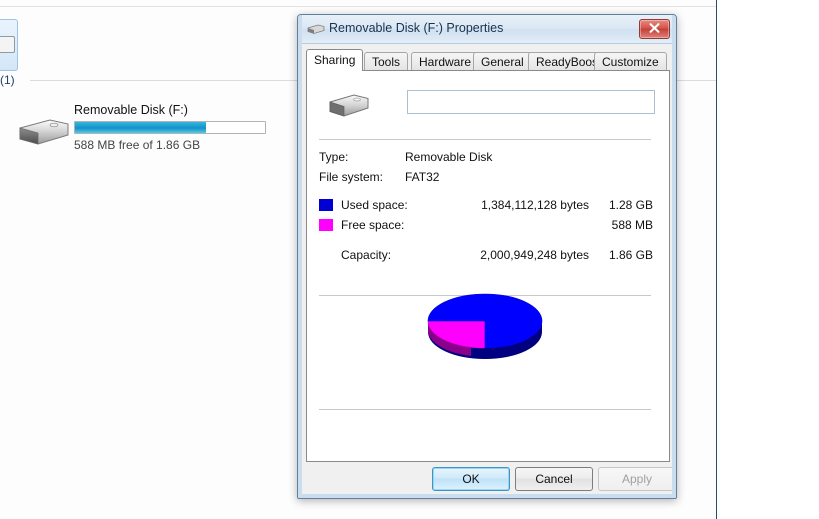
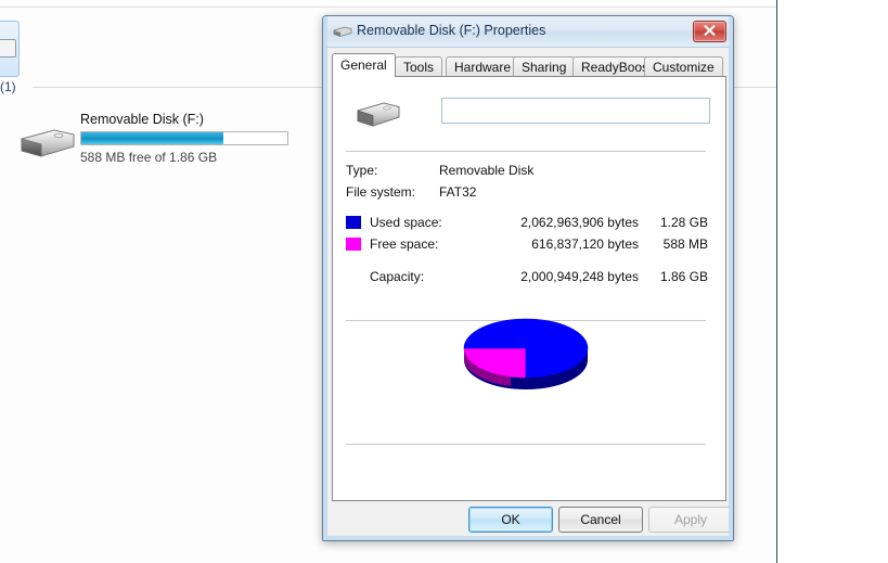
  (1)
  Removable Disk (F:)
  588 MB free of 1.86 GB
  Removable Disk (F:) Properties
- Sharing
+ General
  Tools
  Hardware
- General
+ Sharing
  ReadyBoo
  Customize
  Type:
  Removable Disk
  File system:
  FAT32
  Used space:
- 1,384,112,128 bytes
+ 2,062,963,906 bytes
  1.28 GB
  Free space:
+ 616,837,120 bytes
  588 MB
  Capacity:
  2,000,949,248 bytes
  1.86 GB
  OK
  Cancel
  Apply
